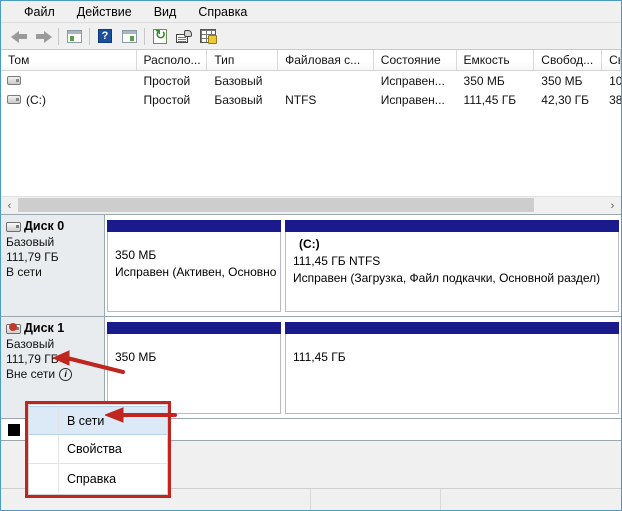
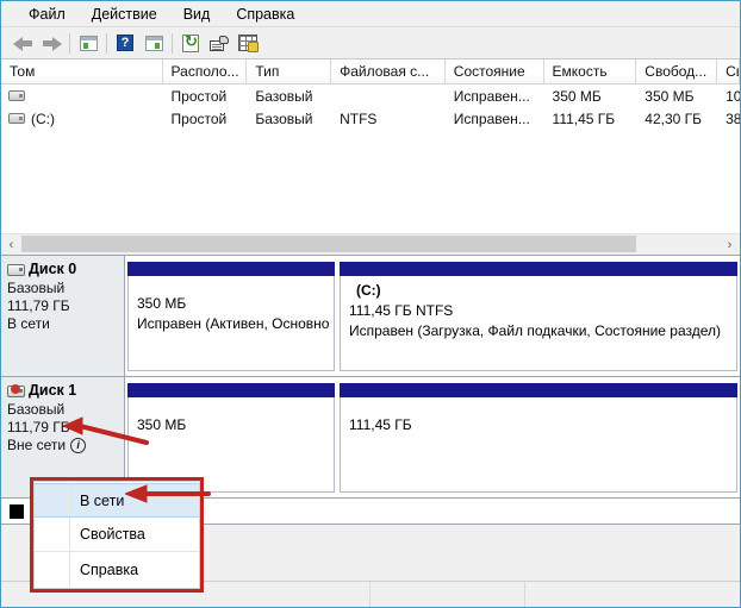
  Файл
  Действие
  Вид
  Справка
  ?
  Том
  Располо...
  Тип
  Файловая с...
  Состояние
  Емкость
  Свобод...
  Св
  Простой
  Базовый
  Исправен...
  350 МБ
  350 МБ
  (C:)
  Простой
  Базовый
  NTFS
  Исправен...
  111,45 ГБ
  42,30 ГБ
  38
  ‹
  ›
  Диск 0
  Базовый
  111,79 ГБ
  В сети
  350 МБ
  Исправен (Активен, Основно
  (C:)
  111,45 ГБ NTFS
- Исправен (Загрузка, Файл подкачки, Основной раздел)
+ Исправен (Загрузка, Файл подкачки, Состояние раздел)
  Диск 1
  Базовый
  111,79 Г
  Вне сети
  i
  350 МБ
  111,45 ГБ
  В сети
  Свойства
  Справка
